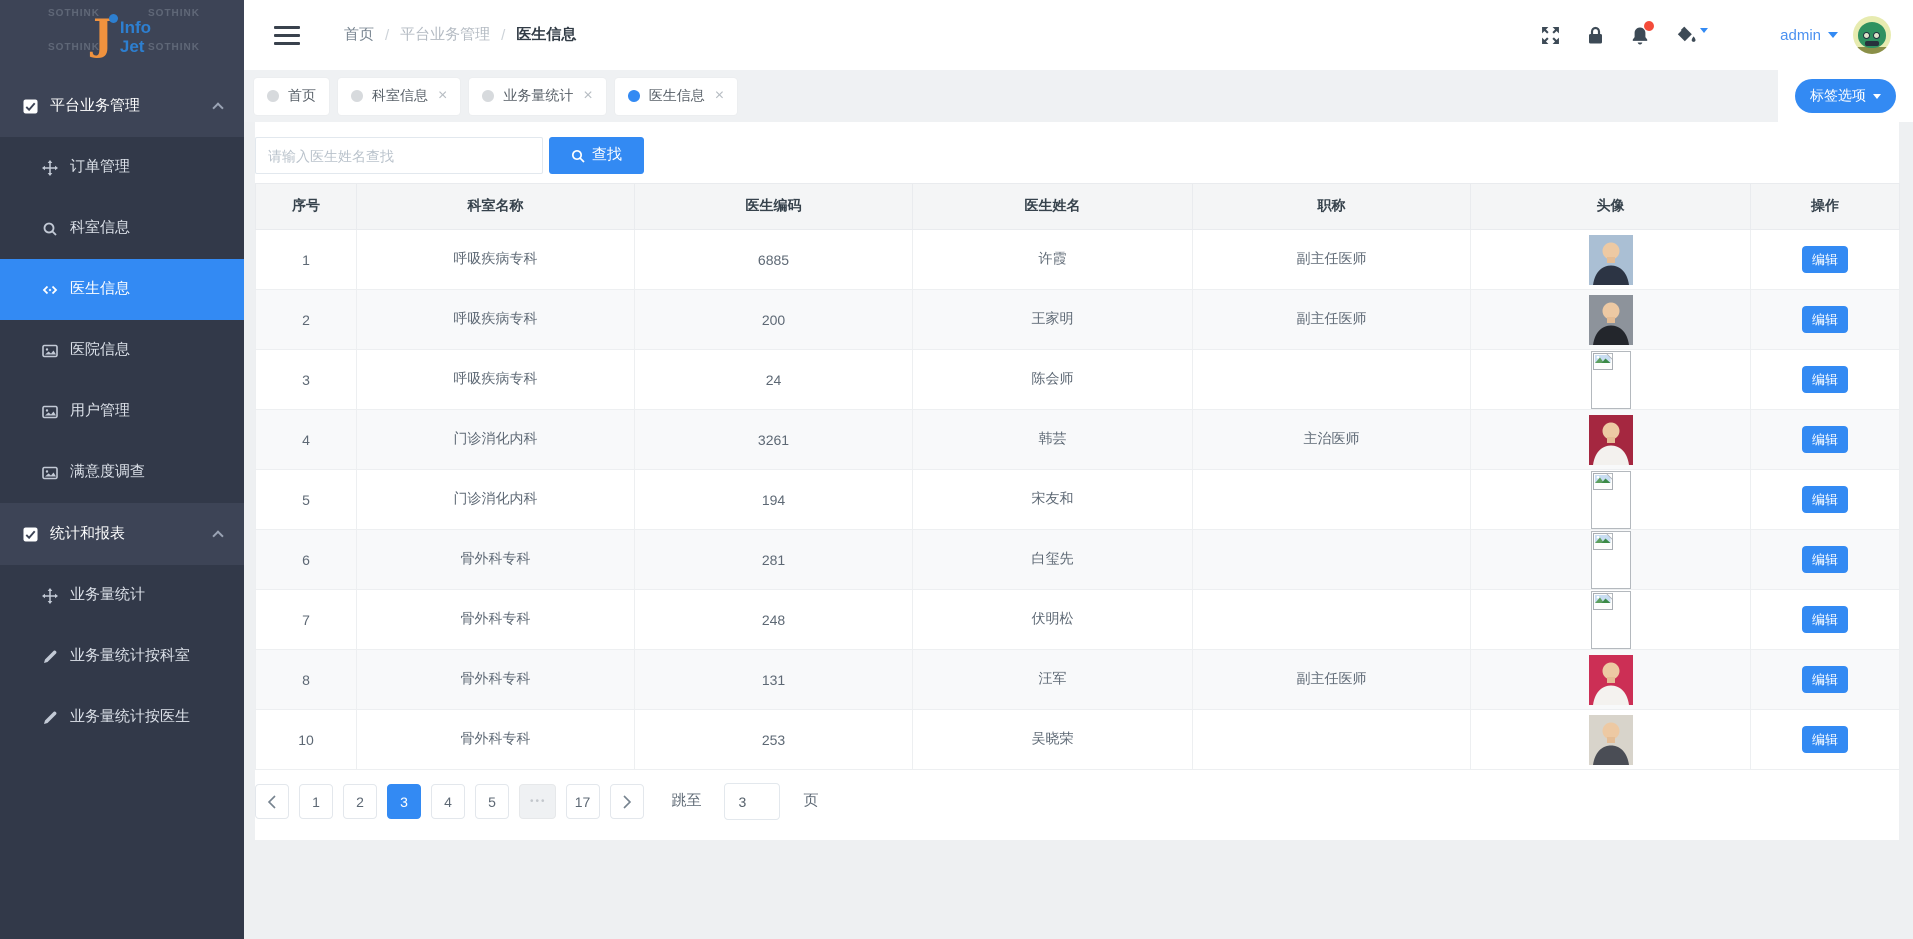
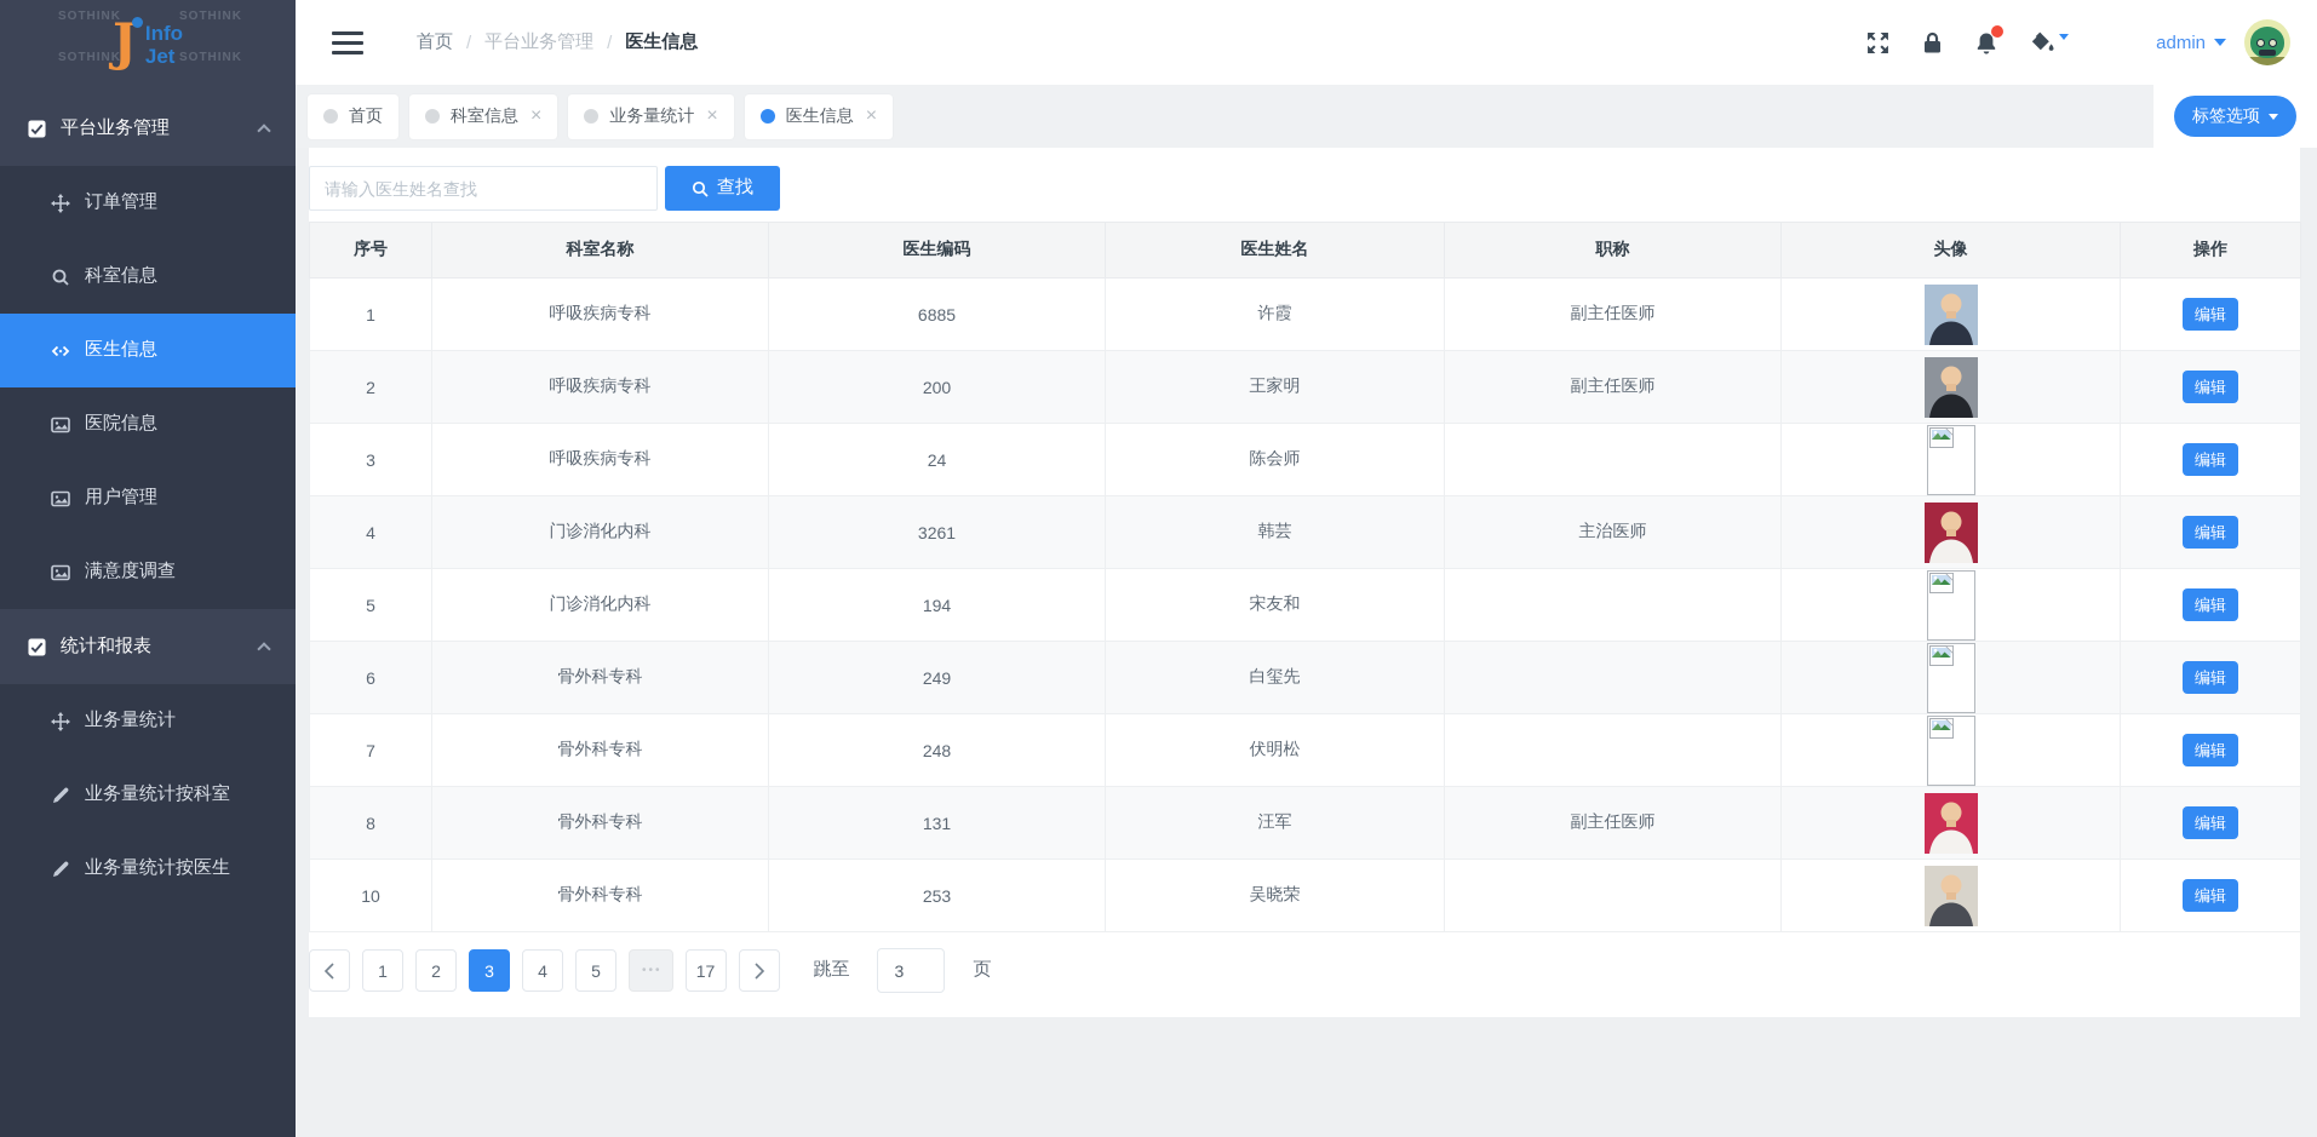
  SOTHINK
  SOTHINK
  SOTHINK
  SOTHINK
  J
  Info
  Jet
  平台业务管理
  订单管理
  科室信息
  医生信息
  医院信息
  用户管理
  满意度调查
  统计和报表
  业务量统计
  业务量统计按科室
  业务量统计按医生
  首页
  /
  平台业务管理
  /
  医生信息
  admin
  首页
  科室信息
  ×
  业务量统计
  ×
  医生信息
  ×
  标签选项
  请输入医生姓名查找
  查找
  序号	科室名称	医生编码	医生姓名	职称	头像	操作
  1	呼吸疾病专科	6885	许霞	副主任医师		编辑
  2	呼吸疾病专科	200	王家明	副主任医师		编辑
  3	呼吸疾病专科	24	陈会师			编辑
  4	门诊消化内科	3261	韩芸	主治医师		编辑
  5	门诊消化内科	194	宋友和			编辑
- 6	骨外科专科	281	白玺先			编辑
+ 6	骨外科专科	249	白玺先			编辑
  7	骨外科专科	248	伏明松			编辑
  8	骨外科专科	131	汪军	副主任医师		编辑
  10	骨外科专科	253	吴晓荣			编辑
  1
  2
  3
  4
  5
  •••
  17
  跳至
  3
  页
